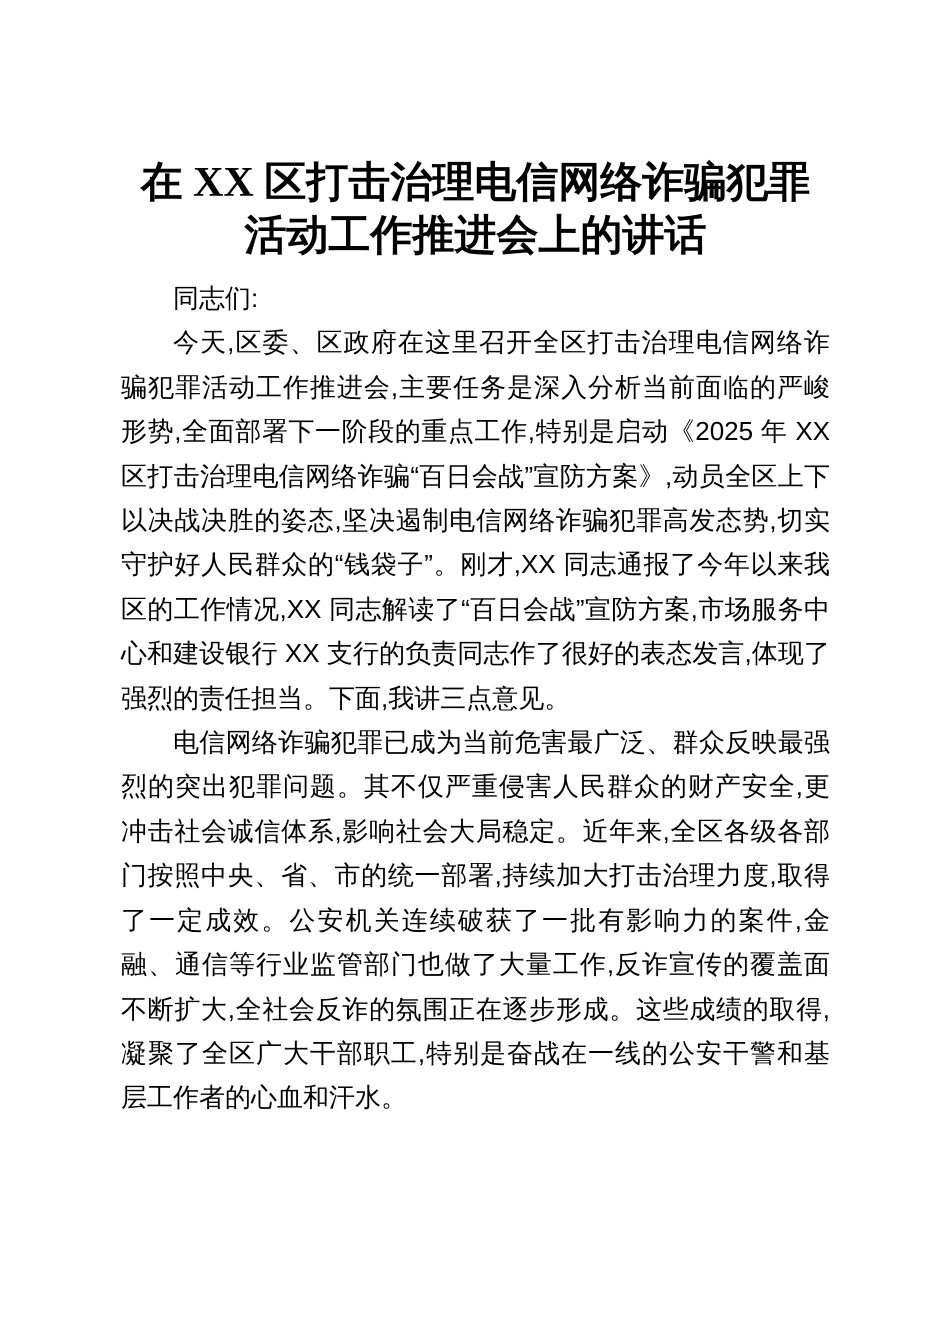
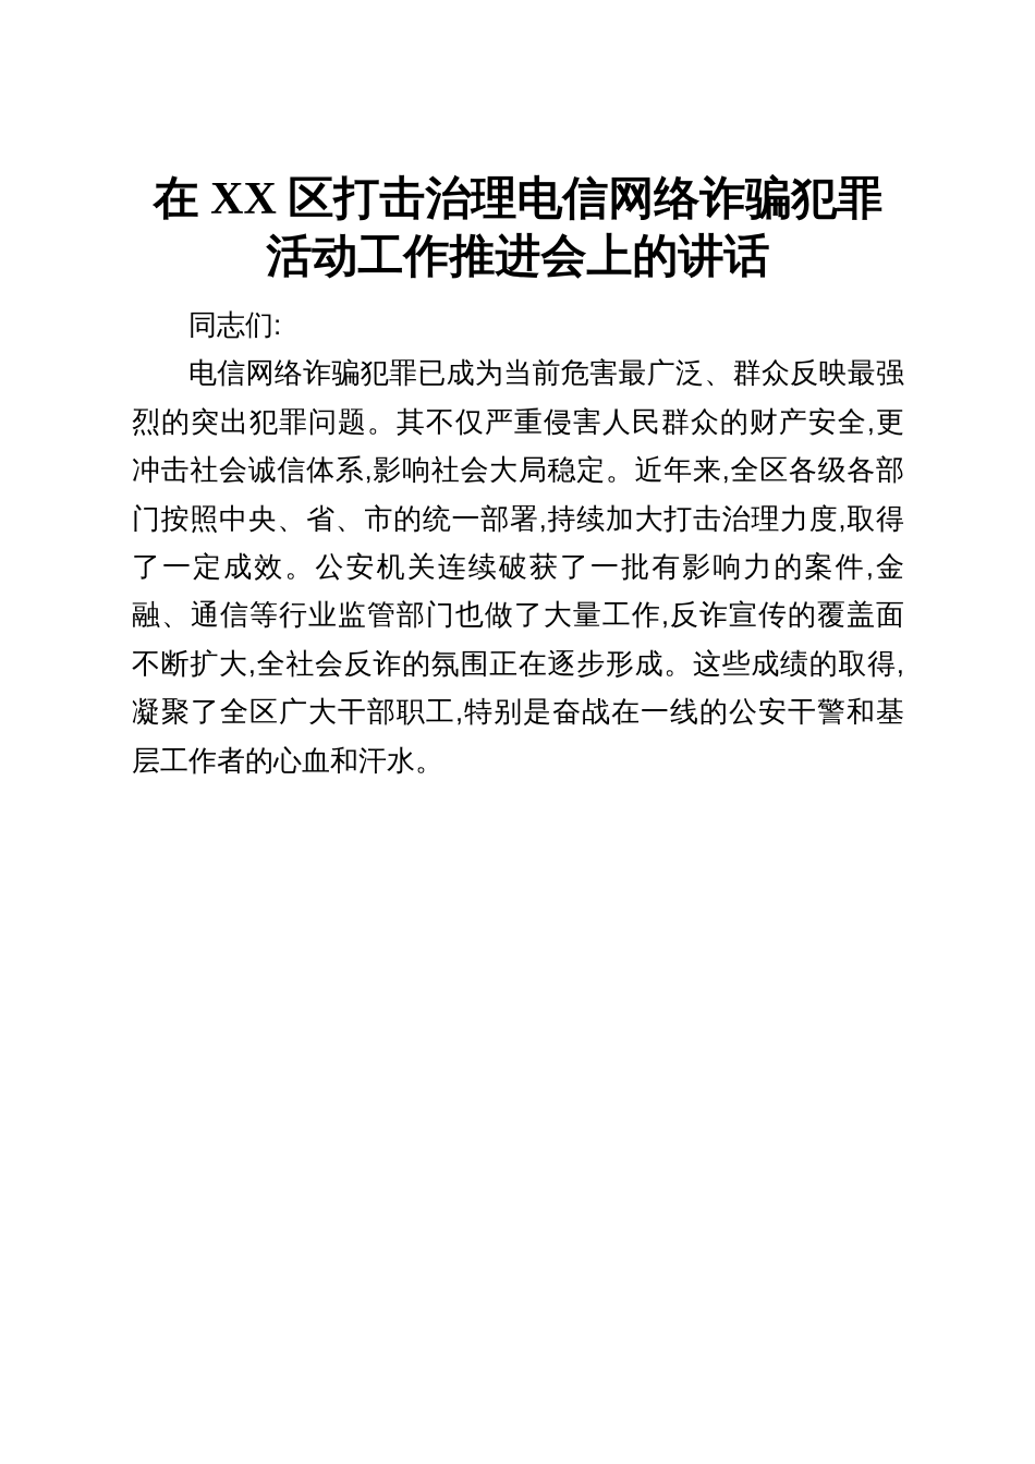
  在 XX 区打击治理电信网络诈骗犯罪活动工作推进会上的讲话
  同志们:
- 今天,区委、区政府在这里召开全区打击治理电信网络诈骗犯罪活动工作推进会,主要任务是深入分析当前面临的严峻形势,全面部署下一阶段的重点工作,特别是启动《2025 年 XX 区打击治理电信网络诈骗“百日会战”宣防方案》,动员全区上下以决战决胜的姿态,坚决遏制电信网络诈骗犯罪高发态势,切实守护好人民群众的“钱袋子”。刚才,XX 同志通报了今年以来我区的工作情况,XX 同志解读了“百日会战”宣防方案,市场服务中心和建设银行 XX 支行的负责同志作了很好的表态发言,体现了强烈的责任担当。下面,我讲三点意见。
  电信网络诈骗犯罪已成为当前危害最广泛、群众反映最强烈的突出犯罪问题。其不仅严重侵害人民群众的财产安全,更冲击社会诚信体系,影响社会大局稳定。近年来,全区各级各部门按照中央、省、市的统一部署,持续加大打击治理力度,取得了一定成效。公安机关连续破获了一批有影响力的案件,金融、通信等行业监管部门也做了大量工作,反诈宣传的覆盖面不断扩大,全社会反诈的氛围正在逐步形成。这些成绩的取得,凝聚了全区广大干部职工,特别是奋战在一线的公安干警和基层工作者的心血和汗水。
